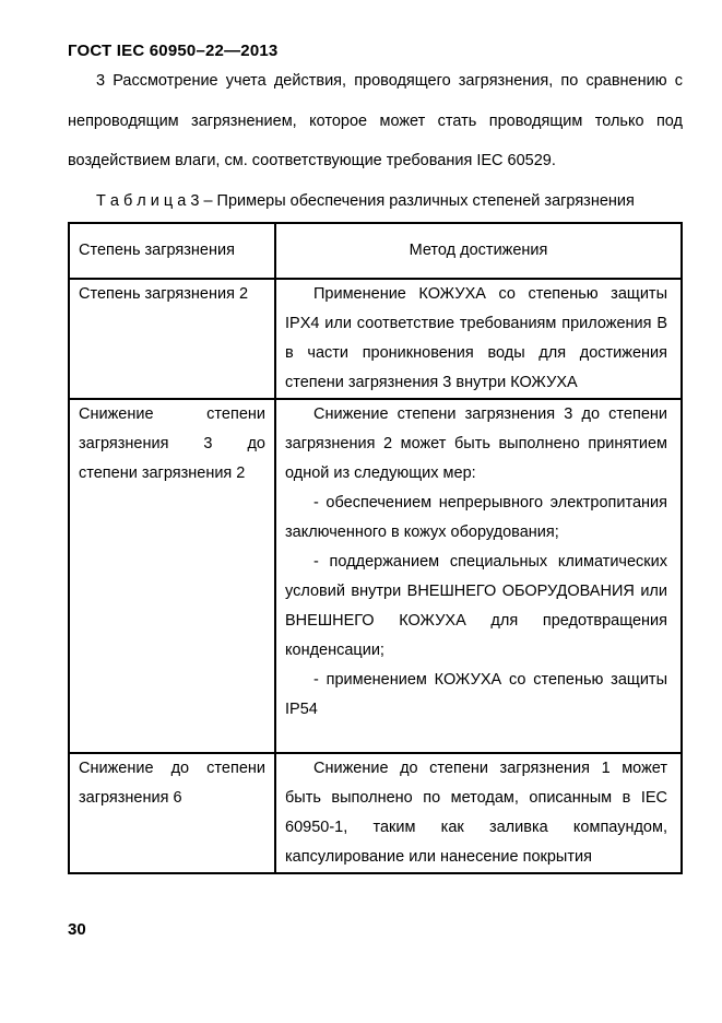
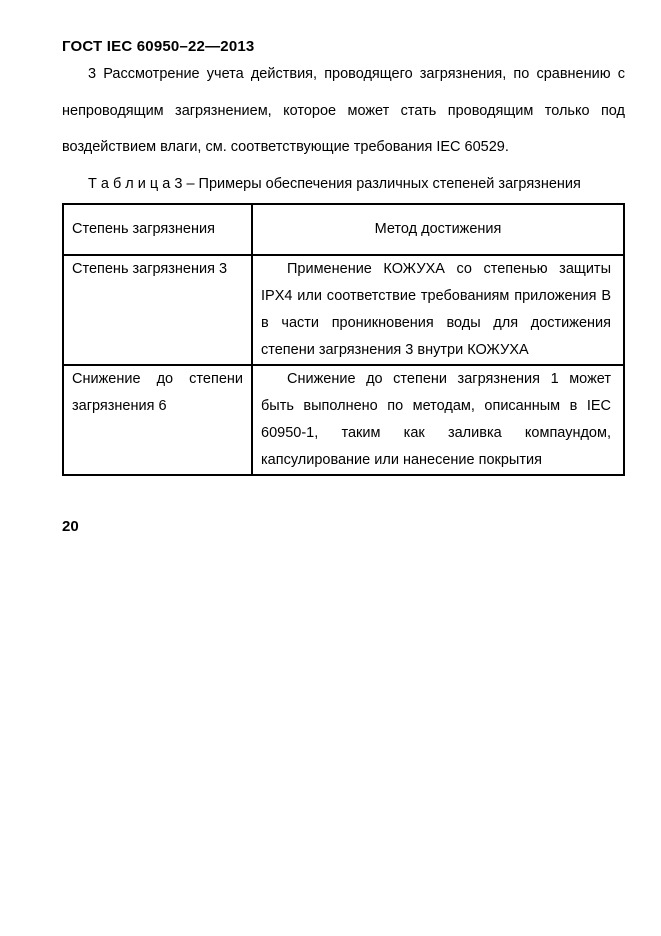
  ГОСТ IEC 60950–22—2013
  3 Рассмотрение учета действия, проводящего загрязнения, по сравнению с непроводящим загрязнением, которое может стать проводящим только под воздействием влаги, см. соответствующие требования IEC 60529.
  Т а б л и ц а 3 – Примеры обеспечения различных степеней загрязнения
  Степень загрязнения	Метод достижения
- Степень загрязнения 2	Применение КОЖУХА со степенью защиты IPX4 или соответствие требованиям приложения В в части проникновения воды для достижения степени загрязнения 3 внутри КОЖУХА
+ Степень загрязнения 3	Применение КОЖУХА со степенью защиты IPX4 или соответствие требованиям приложения В в части проникновения воды для достижения степени загрязнения 3 внутри КОЖУХА
- Снижение степени загрязнения 3 до степени загрязнения 2	Снижение степени загрязнения 3 до степени загрязнения 2 может быть выполнено принятием одной из следующих мер: - обеспечением непрерывного электропитания заключенного в кожух оборудования; - поддержанием специальных климатических условий внутри ВНЕШНЕГО ОБОРУДОВАНИЯ или ВНЕШНЕГО КОЖУХА для предотвращения конденсации; - применением КОЖУХА со степенью защиты IP54
  Снижение до степени загрязнения 6	Снижение до степени загрязнения 1 может быть выполнено по методам, описанным в IEC 60950-1, таким как заливка компаундом, капсулирование или нанесение покрытия
- 30
+ 20
